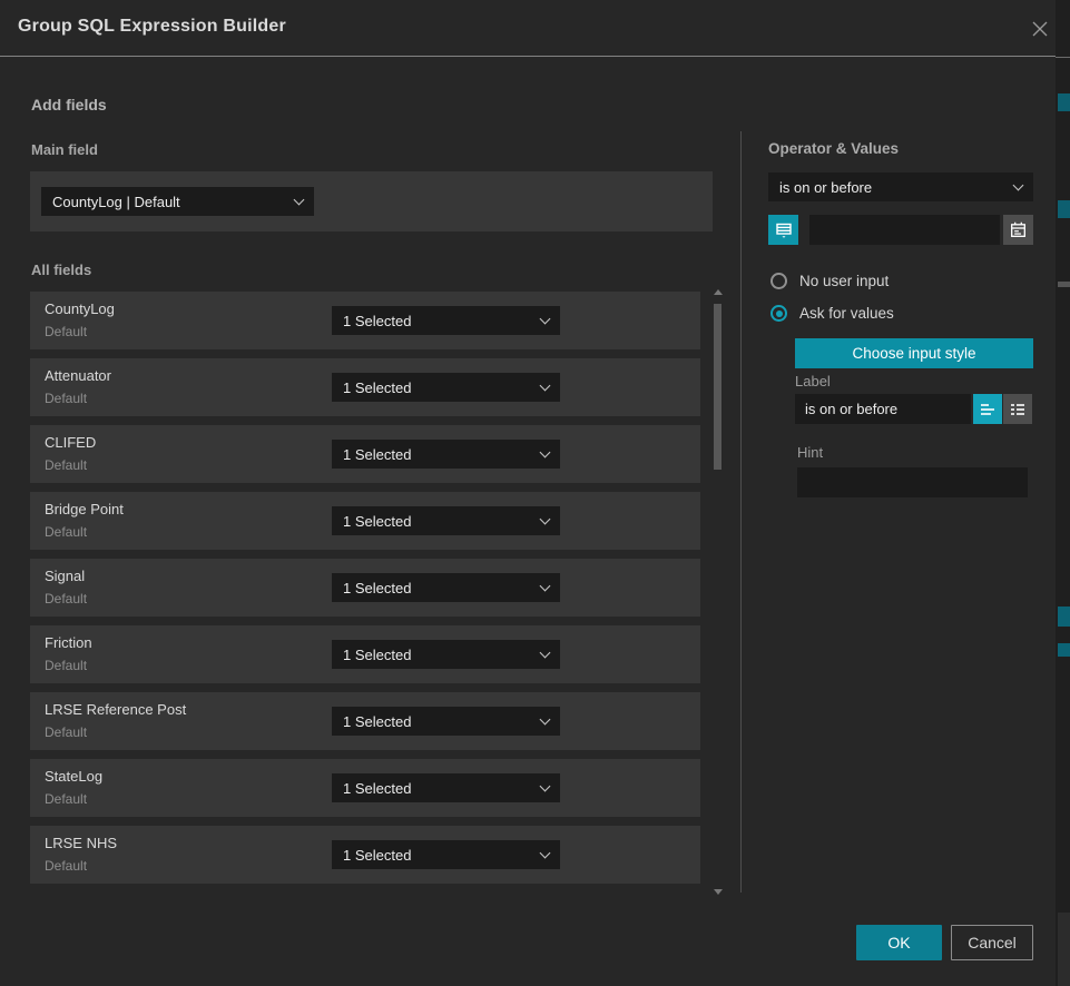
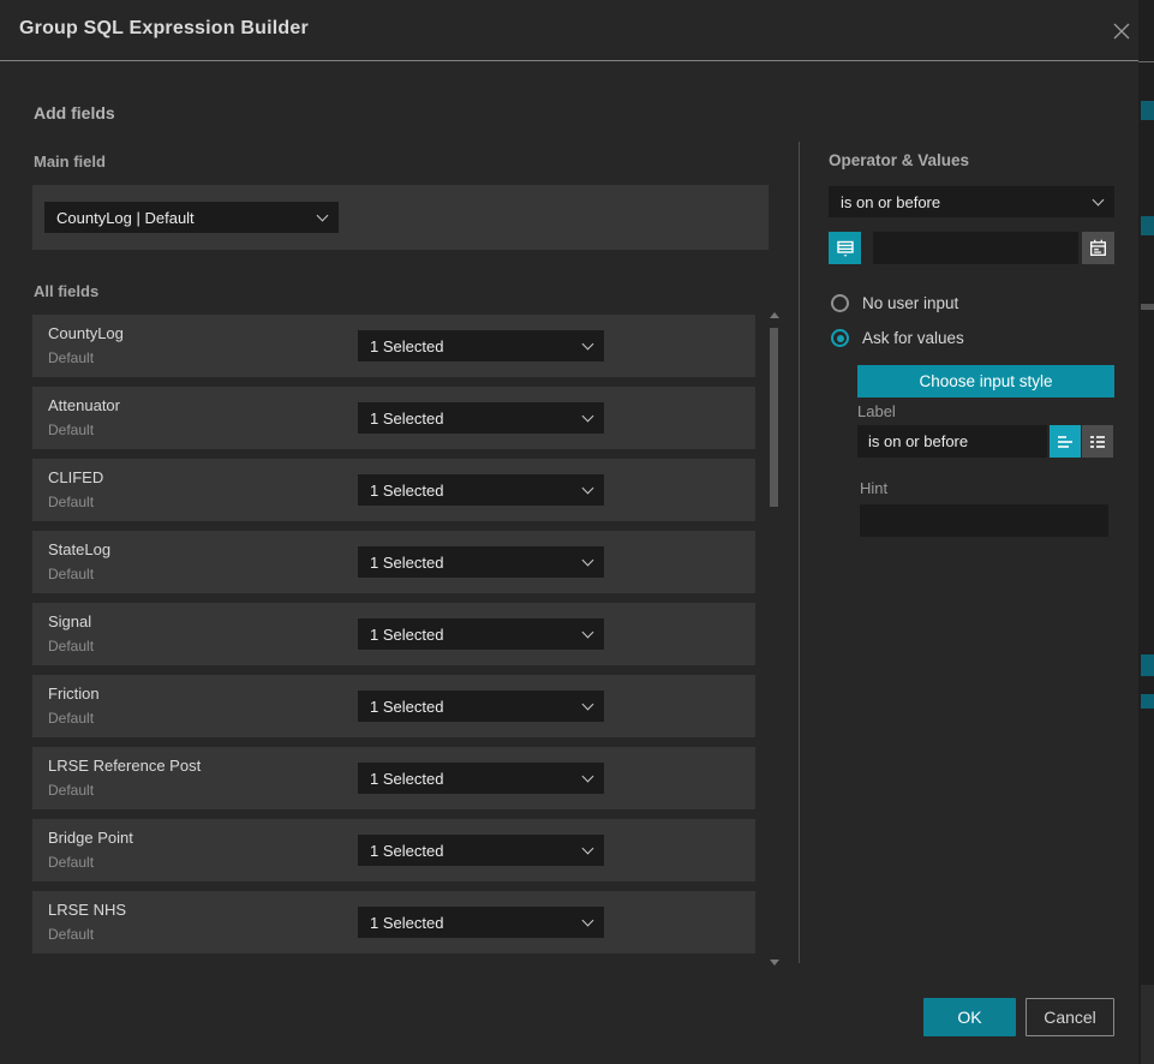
  Group SQL Expression Builder
  Add fields
  Main field
  CountyLog | Default
  All fields
  CountyLog
  Default
  1 Selected
  Attenuator
  Default
  1 Selected
  CLIFED
  Default
  1 Selected
- Bridge Point
+ StateLog
  Default
  1 Selected
  Signal
  Default
  1 Selected
  Friction
  Default
  1 Selected
  LRSE Reference Post
  Default
  1 Selected
- StateLog
+ Bridge Point
  Default
  1 Selected
  LRSE NHS
  Default
  1 Selected
  Operator & Values
  is on or before
  No user input
  Ask for values
  Choose input style
  Label
  is on or before
  Hint
  OK
  Cancel
